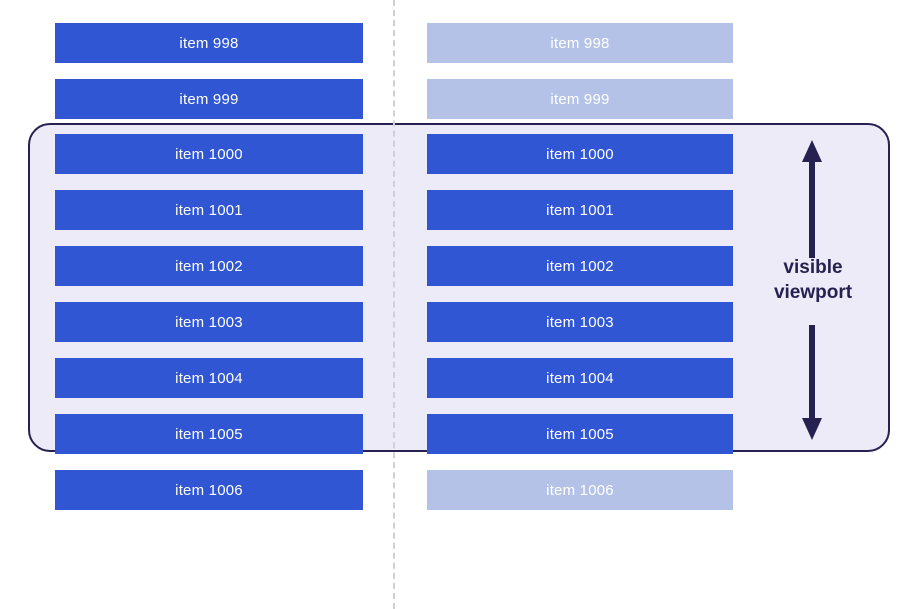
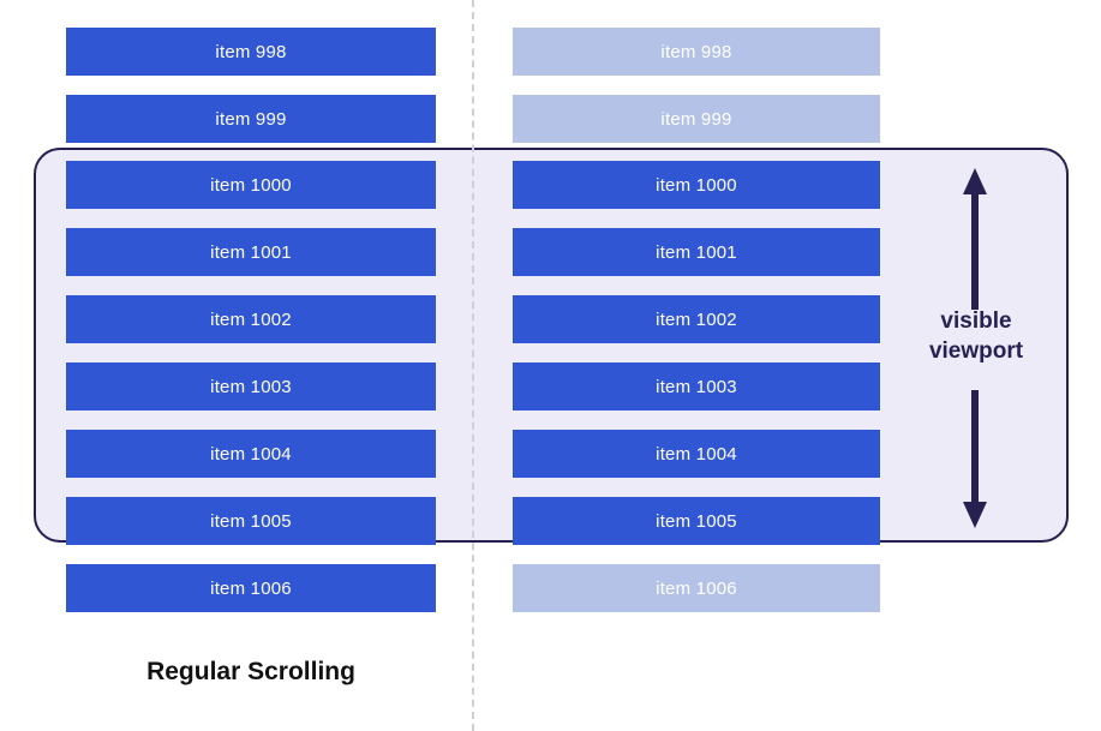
  item 998
  item 999
  item 1000
  item 1001
  item 1002
  item 1003
  item 1004
  item 1005
  item 1006
  item 998
  item 999
  item 1000
  item 1001
  item 1002
  item 1003
  item 1004
  item 1005
  item 1006
  visible
  viewport
+ Regular Scrolling
